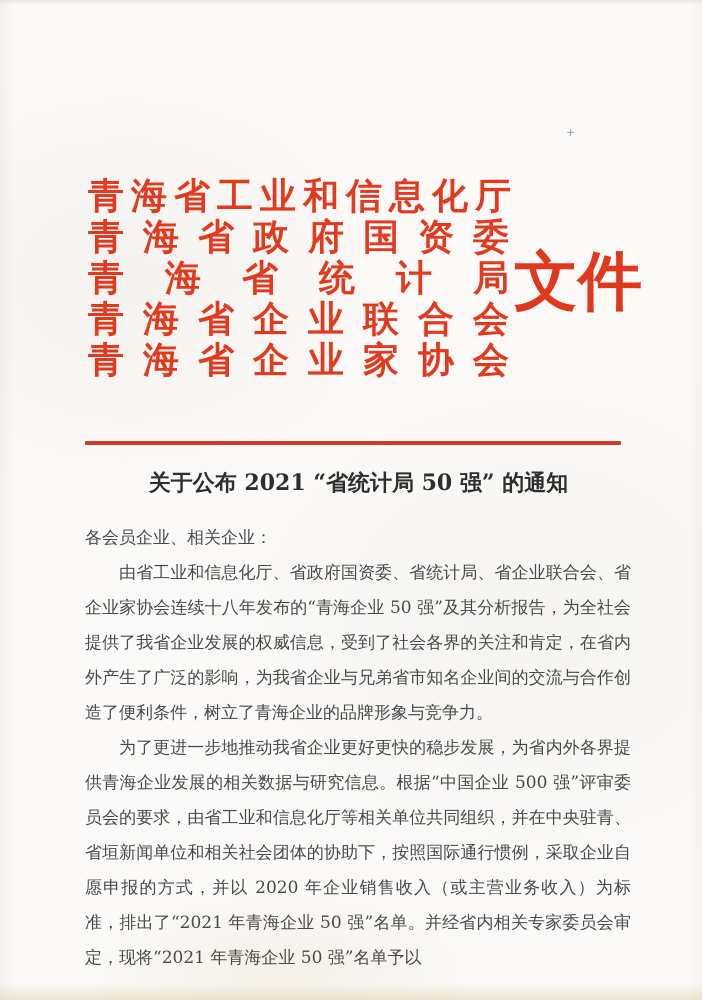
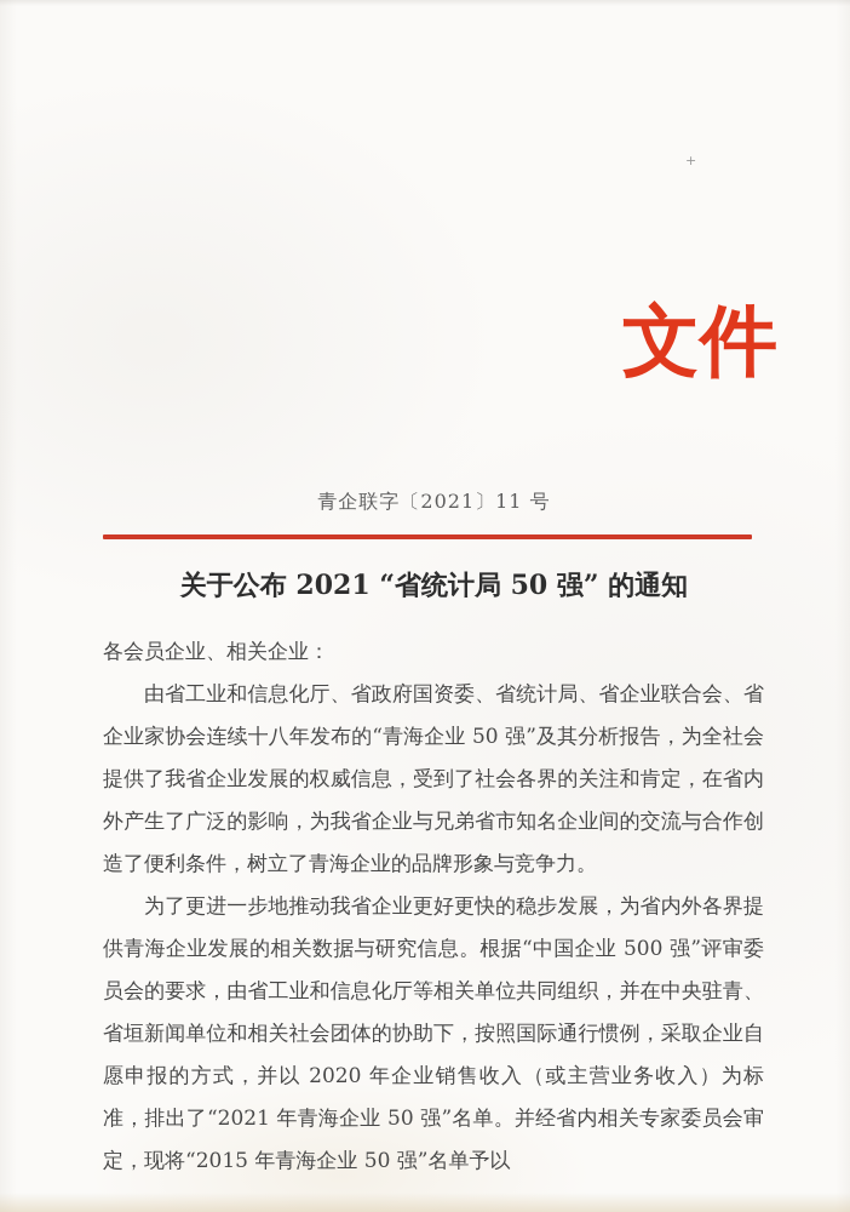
  +
- 青海省工业和信息化厅
- 青海省政府国资委
- 青海省统计局
- 青海省企业联合会
- 青海省企业家协会
  文件
+ 青企联字〔2021〕11 号
  关于公布 2021 “省统计局 50 强” 的通知
  各会员企业、相关企业：
  由省工业和信息化厅、省政府国资委、省统计局、省企业联合会、省企业家协会连续十八年发布的“青海企业 50 强”及其分析报告，为全社会提供了我省企业发展的权威信息，受到了社会各界的关注和肯定，在省内外产生了广泛的影响，为我省企业与兄弟省市知名企业间的交流与合作创造了便利条件，树立了青海企业的品牌形象与竞争力。
- 为了更进一步地推动我省企业更好更快的稳步发展，为省内外各界提供青海企业发展的相关数据与研究信息。根据“中国企业 500 强”评审委员会的要求，由省工业和信息化厅等相关单位共同组织，并在中央驻青、省垣新闻单位和相关社会团体的协助下，按照国际通行惯例，采取企业自愿申报的方式，并以 2020 年企业销售收入（或主营业务收入）为标准，排出了“2021 年青海企业 50 强”名单。并经省内相关专家委员会审定，现将“2021 年青海企业 50 强”名单予以
+ 为了更进一步地推动我省企业更好更快的稳步发展，为省内外各界提供青海企业发展的相关数据与研究信息。根据“中国企业 500 强”评审委员会的要求，由省工业和信息化厅等相关单位共同组织，并在中央驻青、省垣新闻单位和相关社会团体的协助下，按照国际通行惯例，采取企业自愿申报的方式，并以 2020 年企业销售收入（或主营业务收入）为标准，排出了“2021 年青海企业 50 强”名单。并经省内相关专家委员会审定，现将“2015 年青海企业 50 强”名单予以
